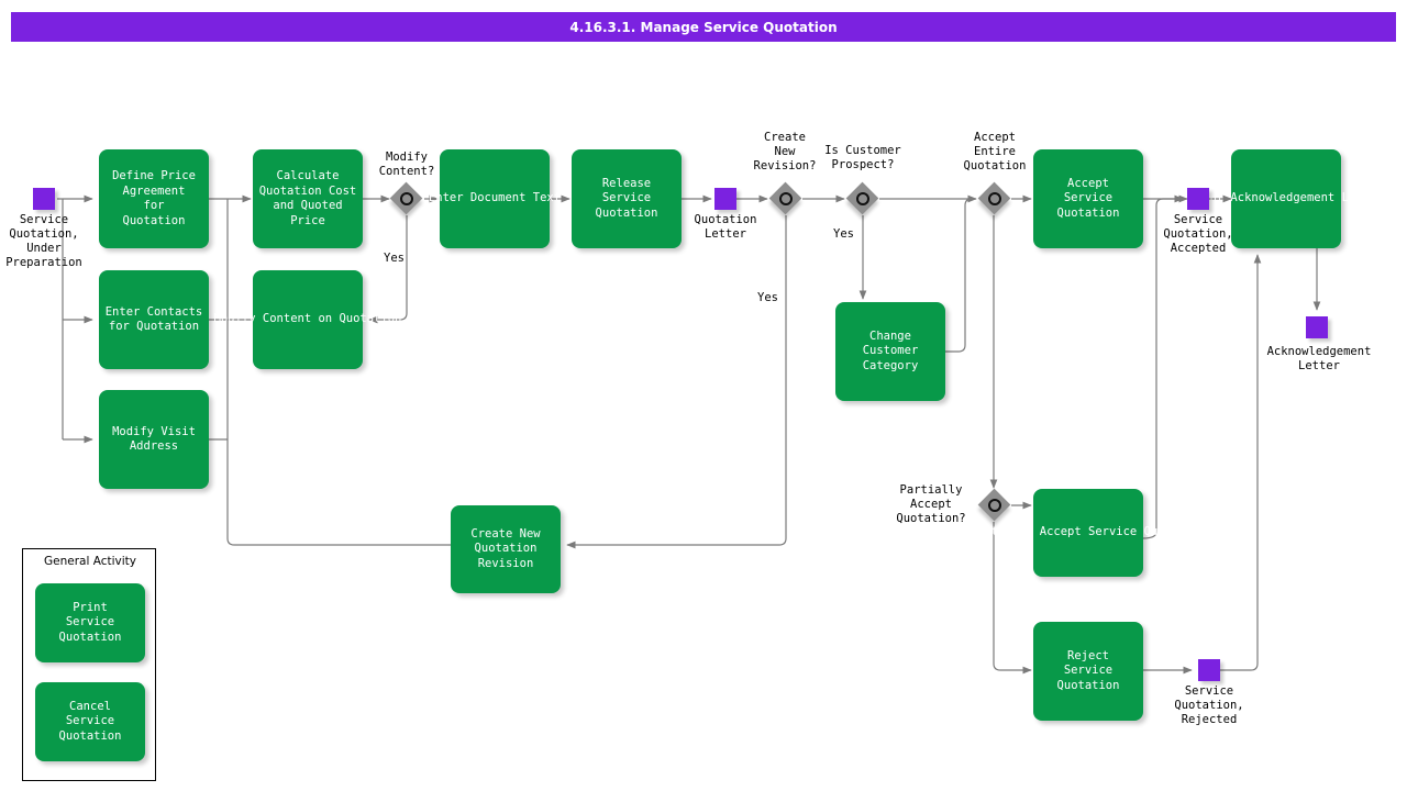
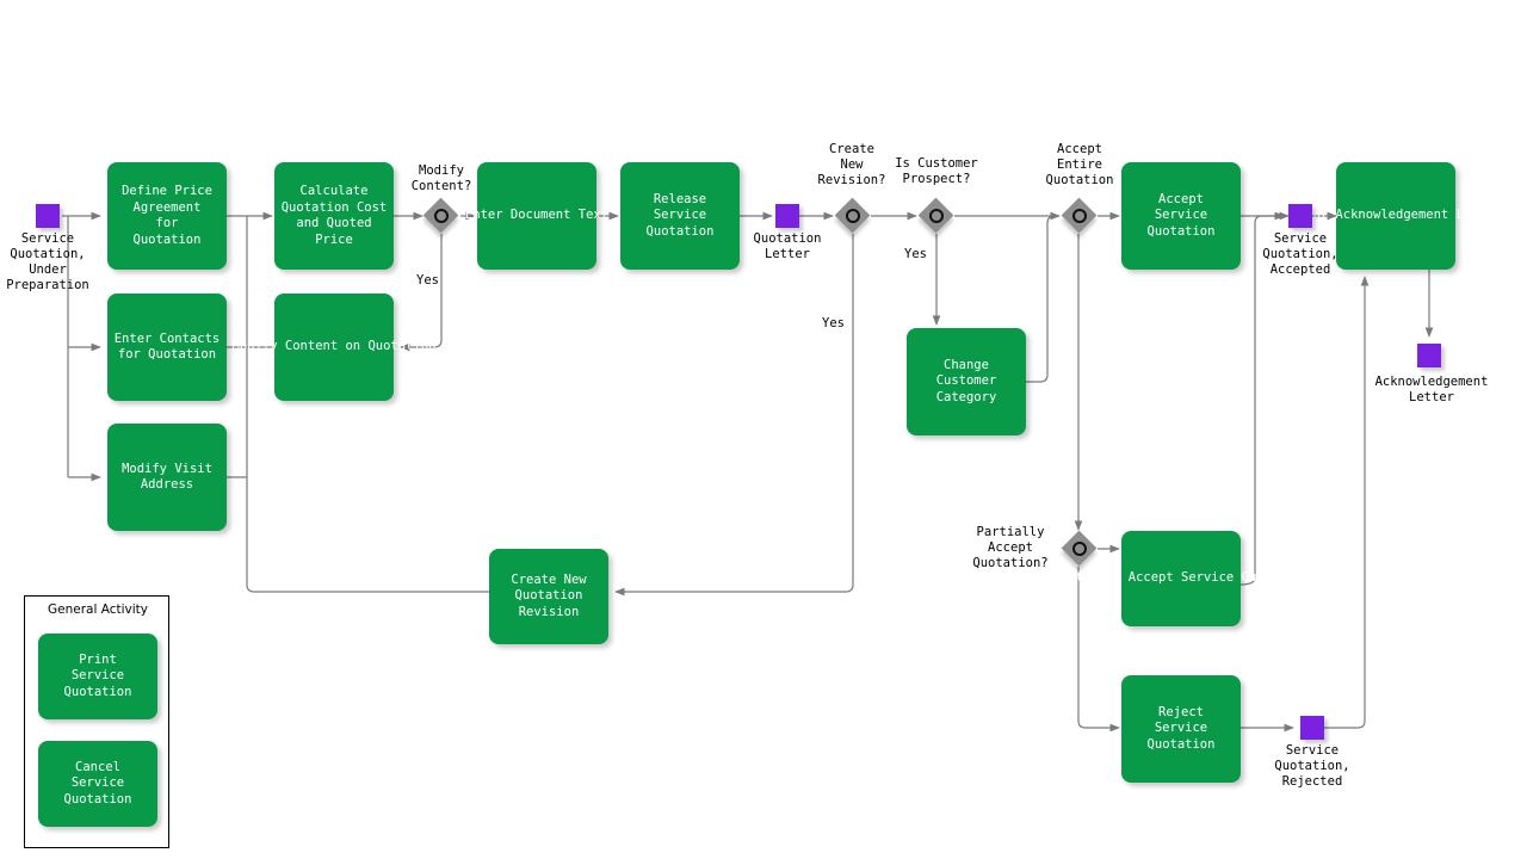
- 4.16.3.1. Manage Service Quotation
  Service
  Quotation,
  Under
  Preparation
  Define Price
  Agreement
  for
  Quotation
  Enter Contacts
  for Quotation
  Modify Visit
  Address
  Calculate
  Quotation Cost
  and Quoted
  Price
  Modify Content on Quotation
  Enter Document Text
  Release
  Service
  Quotation
  Change
  Customer
  Category
  Create New
  Quotation
  Revision
  Accept
  Service
  Quotation
  Partially Accept Service Quotation
  Reject
  Service
  Quotation
  nt Acknowledgement Letter
  Modify
  Content?
  Create
  New
  Revision?
  Is Customer
  Prospect?
  Accept
  Entire
  Quotation
  Partially
  Accept
  Quotation?
  Quotation
  Letter
  Service
  Quotation,
  Accepted
  Acknowledgement
  Letter
  Service
  Quotation,
  Rejected
  Yes
  Yes
  Yes
  General Activity
  Print
  Service
  Quotation
  Cancel
  Service
  Quotation
